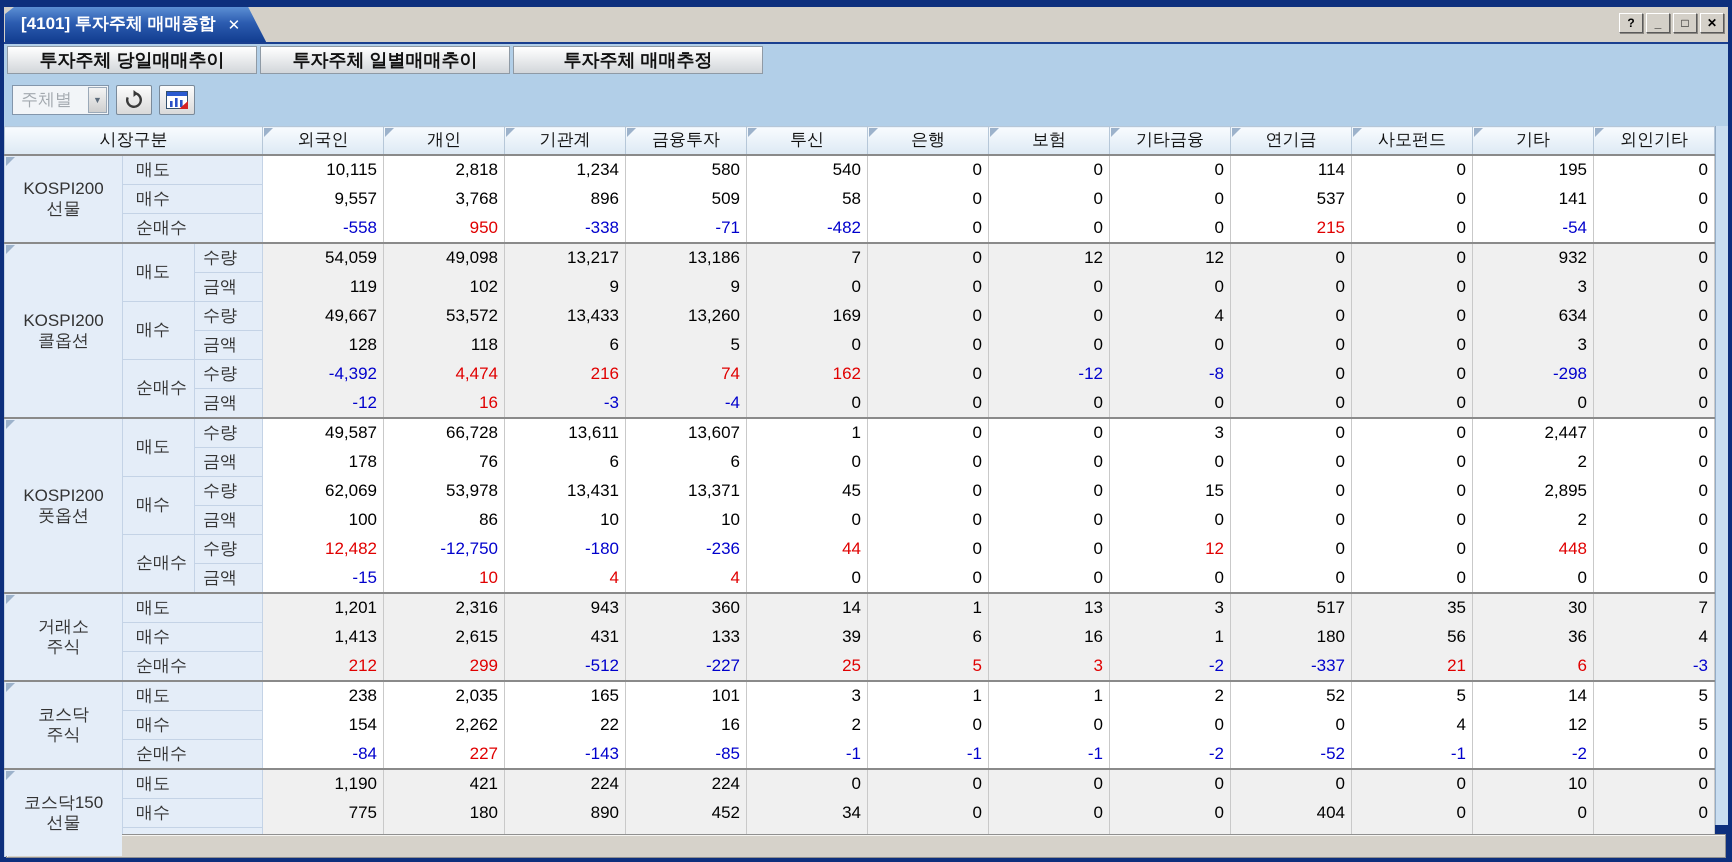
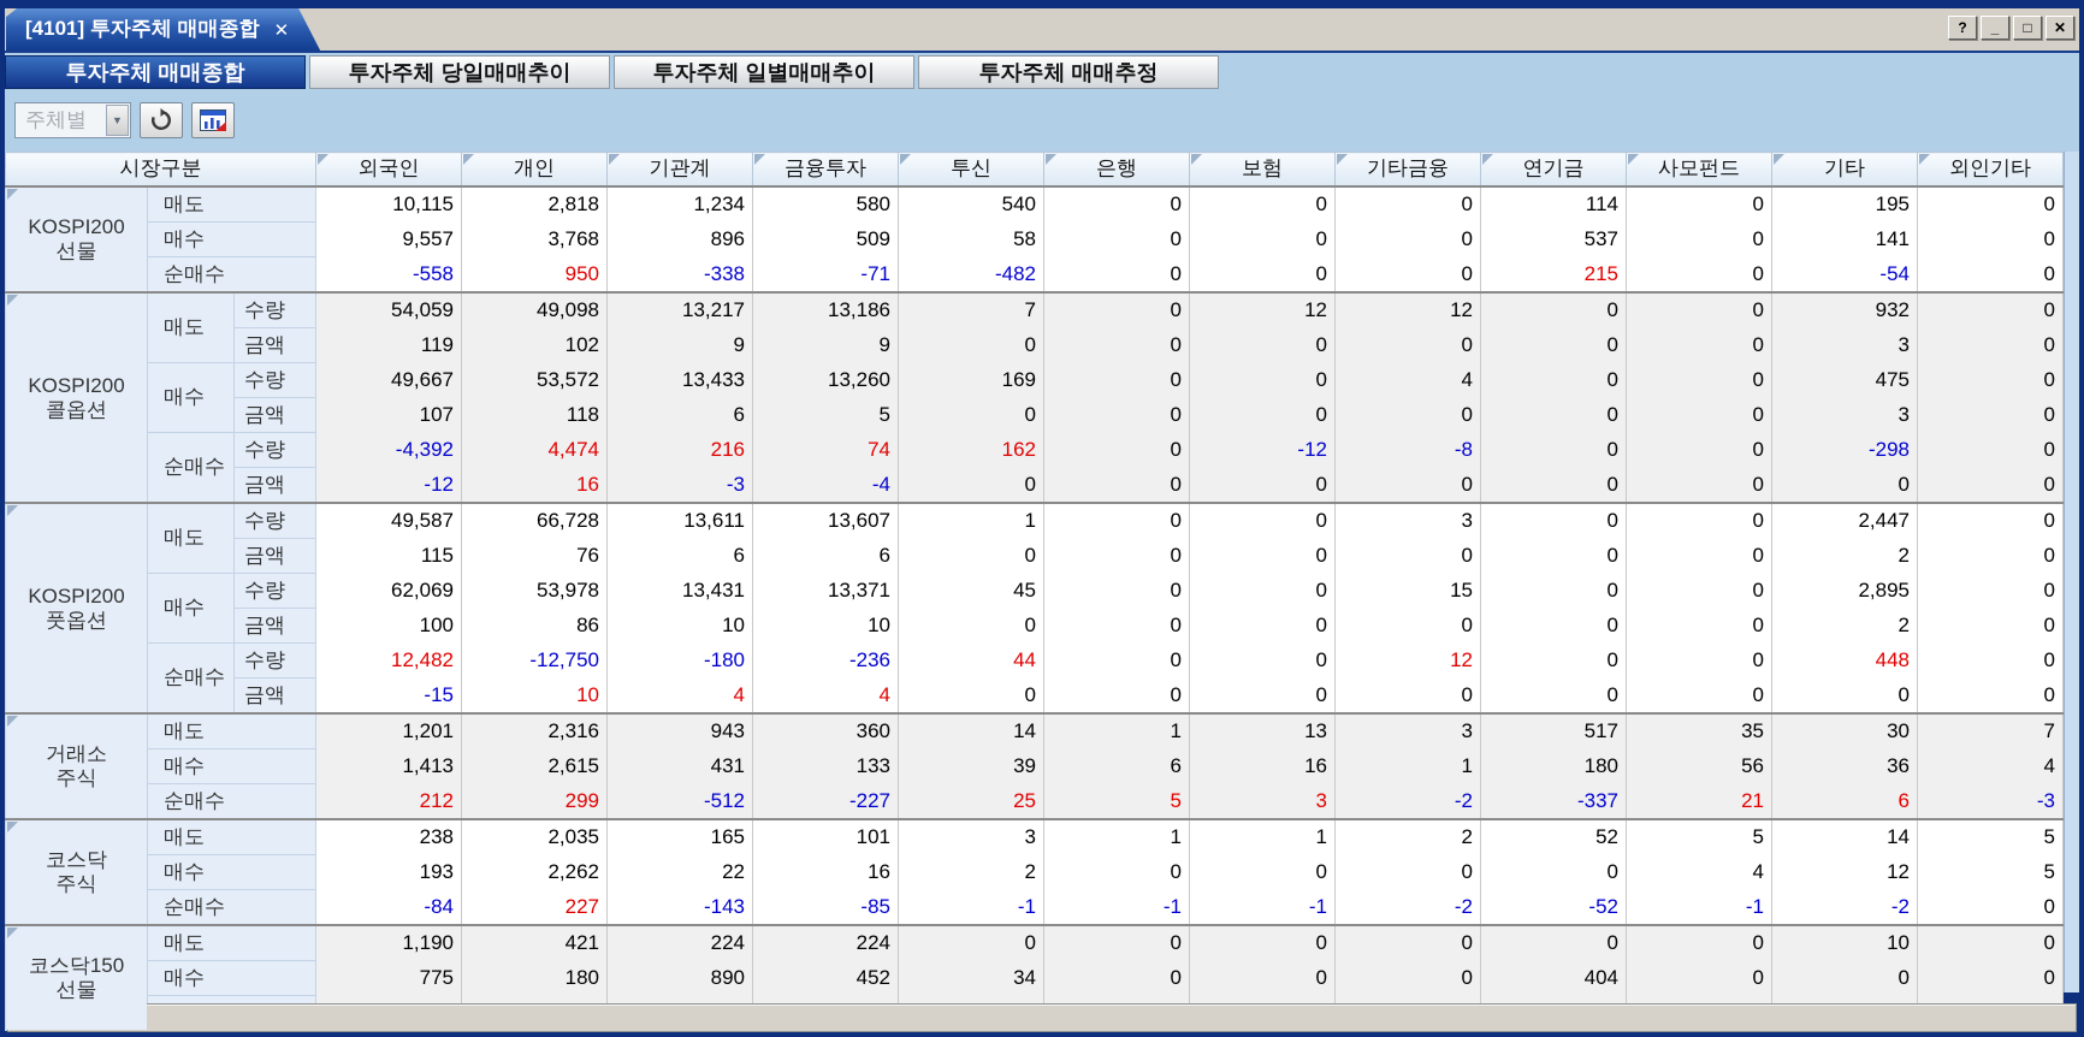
  [4101] 투자주체 매매종합
  ✕
  ?
  _
  □
  ✕
+ 투자주체 매매종합
  투자주체 당일매매추이
  투자주체 일별매매추이
  투자주체 매매추정
  주체별
  ▼
  시장구분	외국인	개인	기관계	금융투자	투신	은행	보험	기타금융	연기금	사모펀드	기타	외인기타
  KOSPI200 선물	매도	10,115	2,818	1,234	580	540	0	0	0	114	0	195	0
  매수	9,557	3,768	896	509	58	0	0	0	537	0	141	0
  순매수	-558	950	-338	-71	-482	0	0	0	215	0	-54	0
  KOSPI200 콜옵션	매도	수량	54,059	49,098	13,217	13,186	7	0	12	12	0	0	932	0
  금액	119	102	9	9	0	0	0	0	0	0	3	0
- 매수	수량	49,667	53,572	13,433	13,260	169	0	0	4	0	0	634	0
+ 매수	수량	49,667	53,572	13,433	13,260	169	0	0	4	0	0	475	0
- 금액	128	118	6	5	0	0	0	0	0	0	3	0
+ 금액	107	118	6	5	0	0	0	0	0	0	3	0
  순매수	수량	-4,392	4,474	216	74	162	0	-12	-8	0	0	-298	0
  금액	-12	16	-3	-4	0	0	0	0	0	0	0	0
  KOSPI200 풋옵션	매도	수량	49,587	66,728	13,611	13,607	1	0	0	3	0	0	2,447	0
- 금액	178	76	6	6	0	0	0	0	0	0	2	0
+ 금액	115	76	6	6	0	0	0	0	0	0	2	0
  매수	수량	62,069	53,978	13,431	13,371	45	0	0	15	0	0	2,895	0
  금액	100	86	10	10	0	0	0	0	0	0	2	0
  순매수	수량	12,482	-12,750	-180	-236	44	0	0	12	0	0	448	0
  금액	-15	10	4	4	0	0	0	0	0	0	0	0
  거래소 주식	매도	1,201	2,316	943	360	14	1	13	3	517	35	30	7
  매수	1,413	2,615	431	133	39	6	16	1	180	56	36	4
  순매수	212	299	-512	-227	25	5	3	-2	-337	21	6	-3
  코스닥 주식	매도	238	2,035	165	101	3	1	1	2	52	5	14	5
- 매수	154	2,262	22	16	2	0	0	0	0	4	12	5
+ 매수	193	2,262	22	16	2	0	0	0	0	4	12	5
  순매수	-84	227	-143	-85	-1	-1	-1	-2	-52	-1	-2	0
  코스닥150 선물	매도	1,190	421	224	224	0	0	0	0	0	0	10	0
  매수	775	180	890	452	34	0	0	0	404	0	0	0
